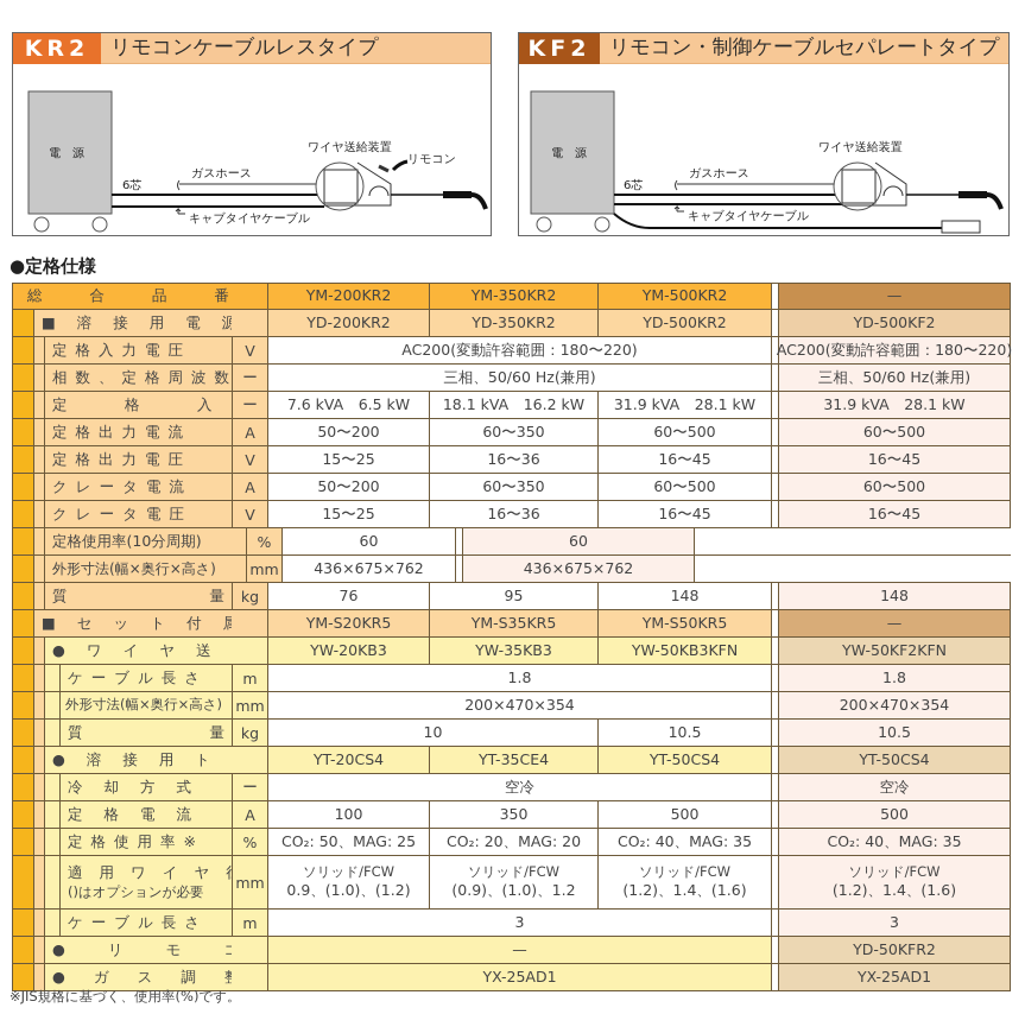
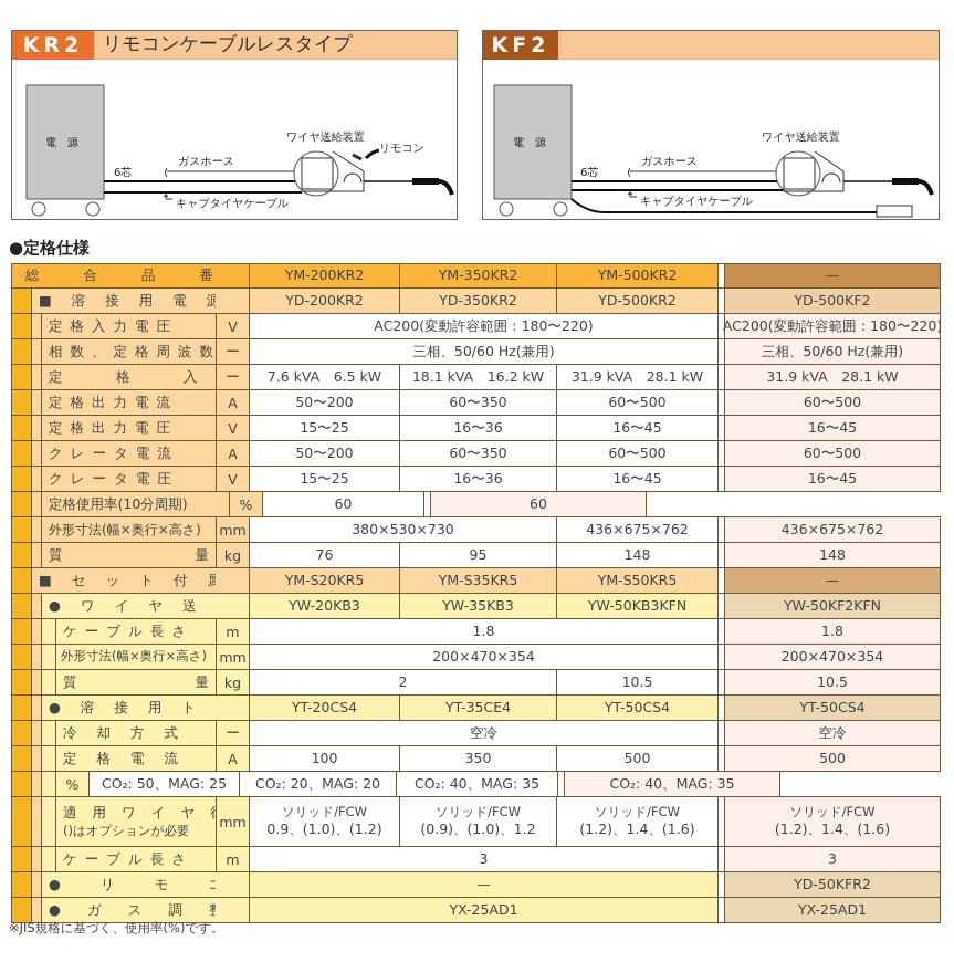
  KR2
  リモコンケーブルレスタイプ
  電 源
  6芯
  ガスホース
  キャブタイヤケーブル
  ワイヤ送給装置
  リモコン
  KF2
- リモコン・制御ケーブルセパレートタイプ
  電 源
  6芯
  ガスホース
  キャブタイヤケーブル
  ワイヤ送給装置
  ●定格仕様
  総 合 品
  YM-200KR2
  YM-350KR2
  YM-500KR2
  —
  ■ 溶 接 用 電
  YD-200KR2
  YD-350KR2
  YD-500KR2
  YD-500KF2
  定格入力電圧
  V
  AC200(変動許容範囲：180〜220)
  AC200(変動許容範囲：180〜220)
  相数、定格周波数
  ー
  三相、50/60 Hz(兼用)
  三相、50/60 Hz(兼用)
  定 格 入
  ー
  7.6 kVA 6.5 kW
  18.1 kVA 16.2 kW
  31.9 kVA 28.1 kW
  31.9 kVA 28.1 kW
  定格出力電流
  A
  50〜200
  60〜350
  60〜500
  60〜500
  定格出力電圧
  V
  15〜25
  16〜36
  16〜45
  16〜45
  クレータ電流
  A
  50〜200
  60〜350
  60〜500
  60〜500
  クレータ電圧
  V
  15〜25
  16〜36
  16〜45
  16〜45
  定格使用率(10分周期)
  %
  60
  60
  外形寸法(幅×奥行×高さ)
  mm
+ 380×530×730
  436×675×762
  436×675×762
  質
  量
  kg
  76
  95
  148
  148
  ■ セ ッ ト 付
  YM-S20KR5
  YM-S35KR5
  YM-S50KR5
  —
  YW-20KB3
  YW-35KB3
  YW-50KB3KFN
  YW-50KF2KFN
  ケーブル長さ
  m
  1.8
  1.8
  外形寸法(幅×奥行×高さ)
  mm
  200×470×354
  200×470×354
  質
  量
  kg
- 10
+ 2
  10.5
  10.5
  ● 溶 接 用 ト
  YT-20CS4
  YT-35CE4
  YT-50CS4
  YT-50CS4
  冷却方式
  ー
  空冷
  空冷
  定格電流
  A
  100
  350
  500
  500
- 定格使用率※
  %
  CO₂: 50、MAG: 25
  CO₂: 20、MAG: 20
  CO₂: 40、MAG: 35
  CO₂: 40、MAG: 35
  適 用 ワ イ ヤ
  ()はオプションが必要
  mm
  ソリッド/FCW
  0.9、(1.0)、(1.2)
  ソリッド/FCW
  (0.9)、(1.0)、1.2
  ソリッド/FCW
  (1.2)、1.4、(1.6)
  ソリッド/FCW
  (1.2)、1.4、(1.6)
  ケーブル長さ
  m
  3
  3
  —
  YD-50KFR2
  YX-25AD1
  YX-25AD1
  ※JIS規格に基づく、使用率(%)です。
